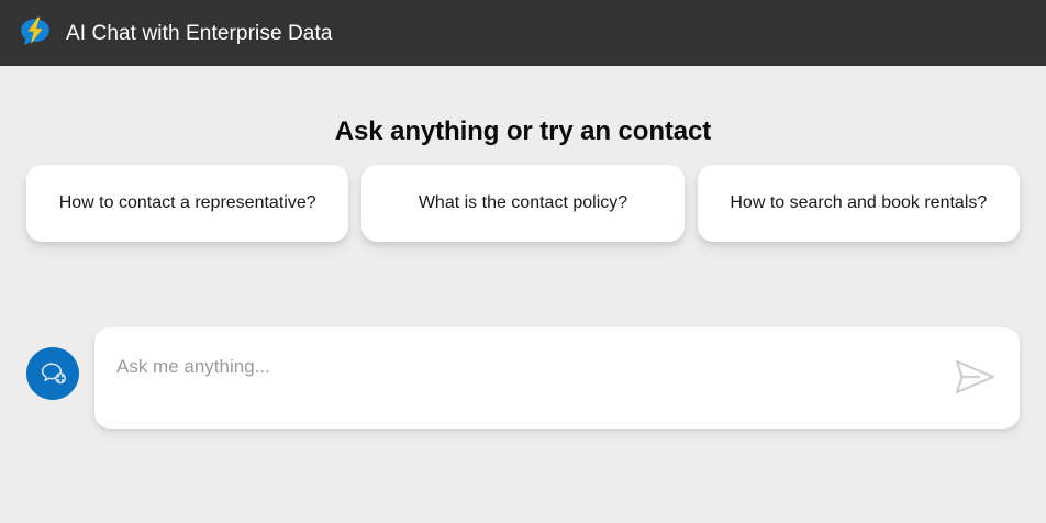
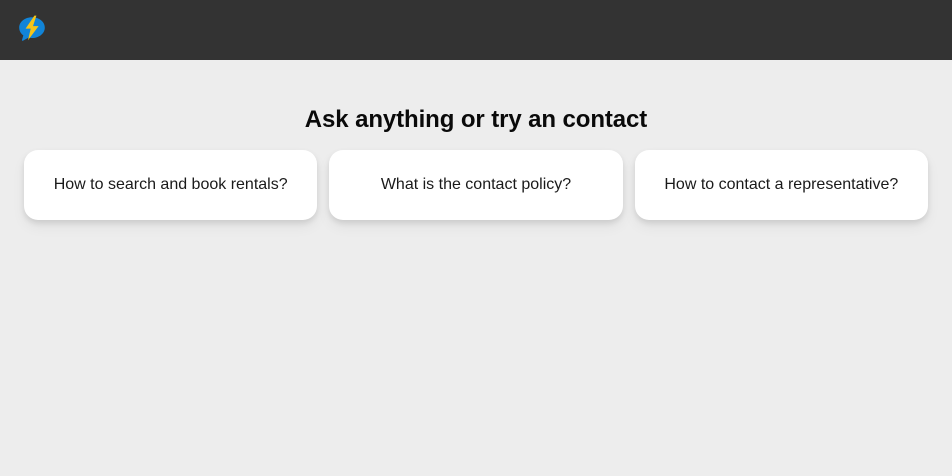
- AI Chat with Enterprise Data
  Ask anything or try an contact
- How to contact a representative?
+ How to search and book rentals?
  What is the contact policy?
- How to search and book rentals?
+ How to contact a representative?
- Ask me anything...
